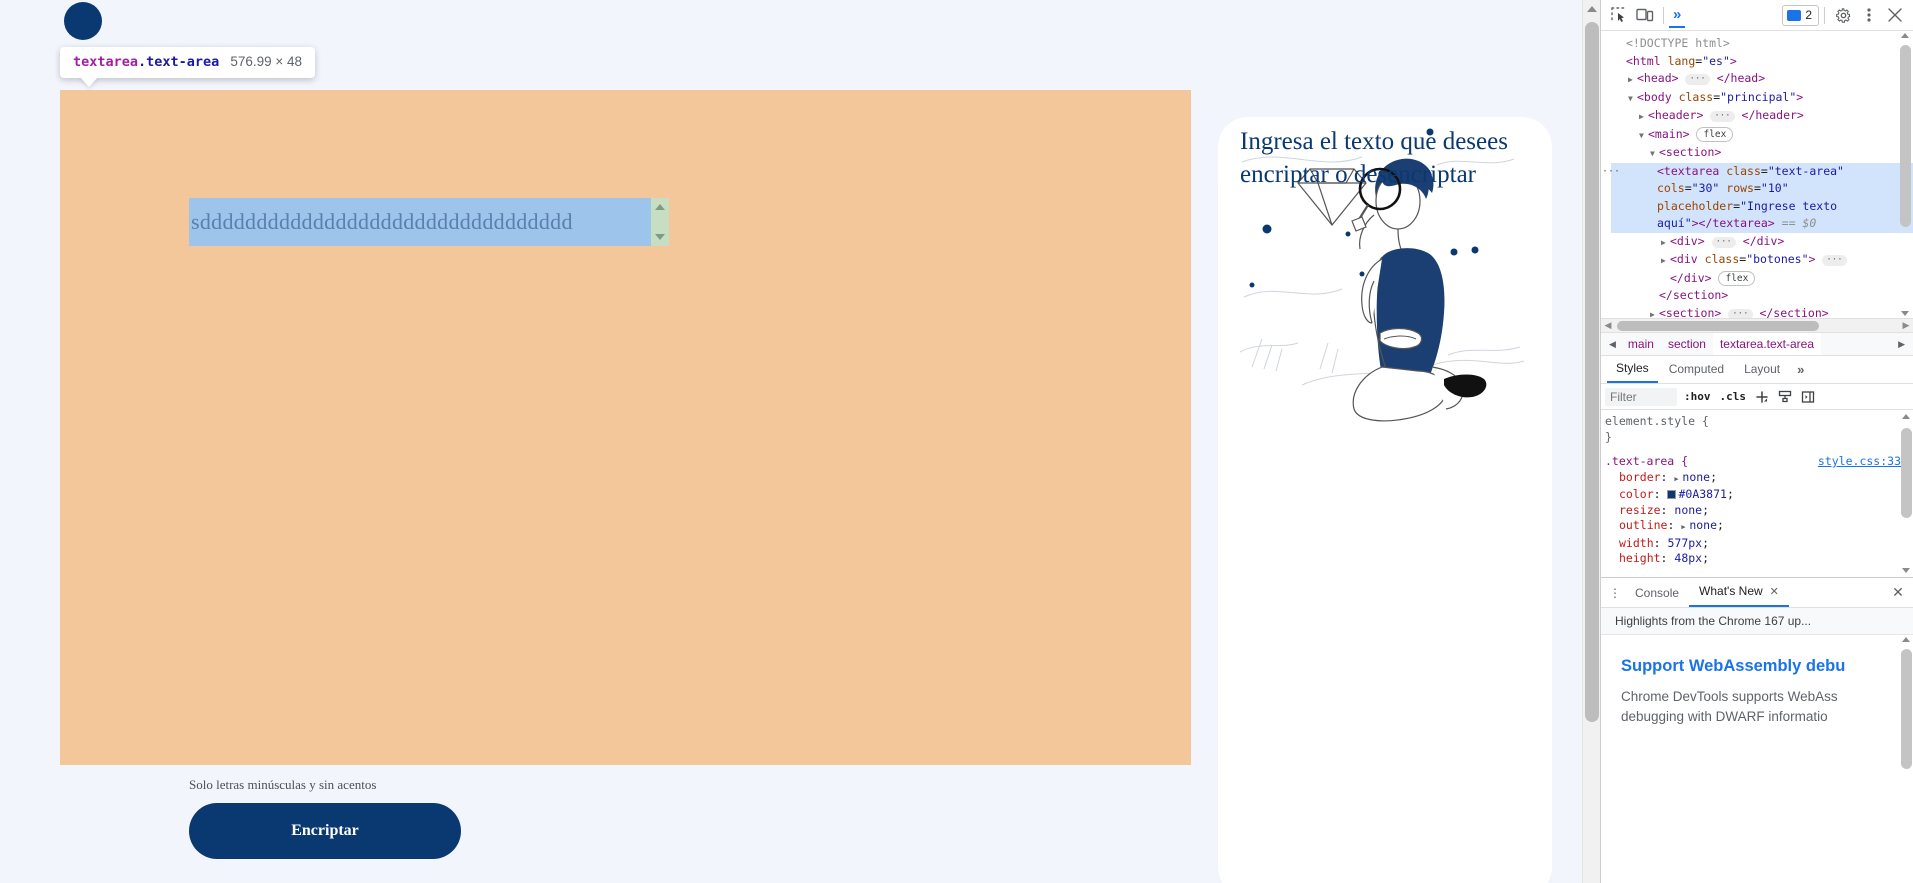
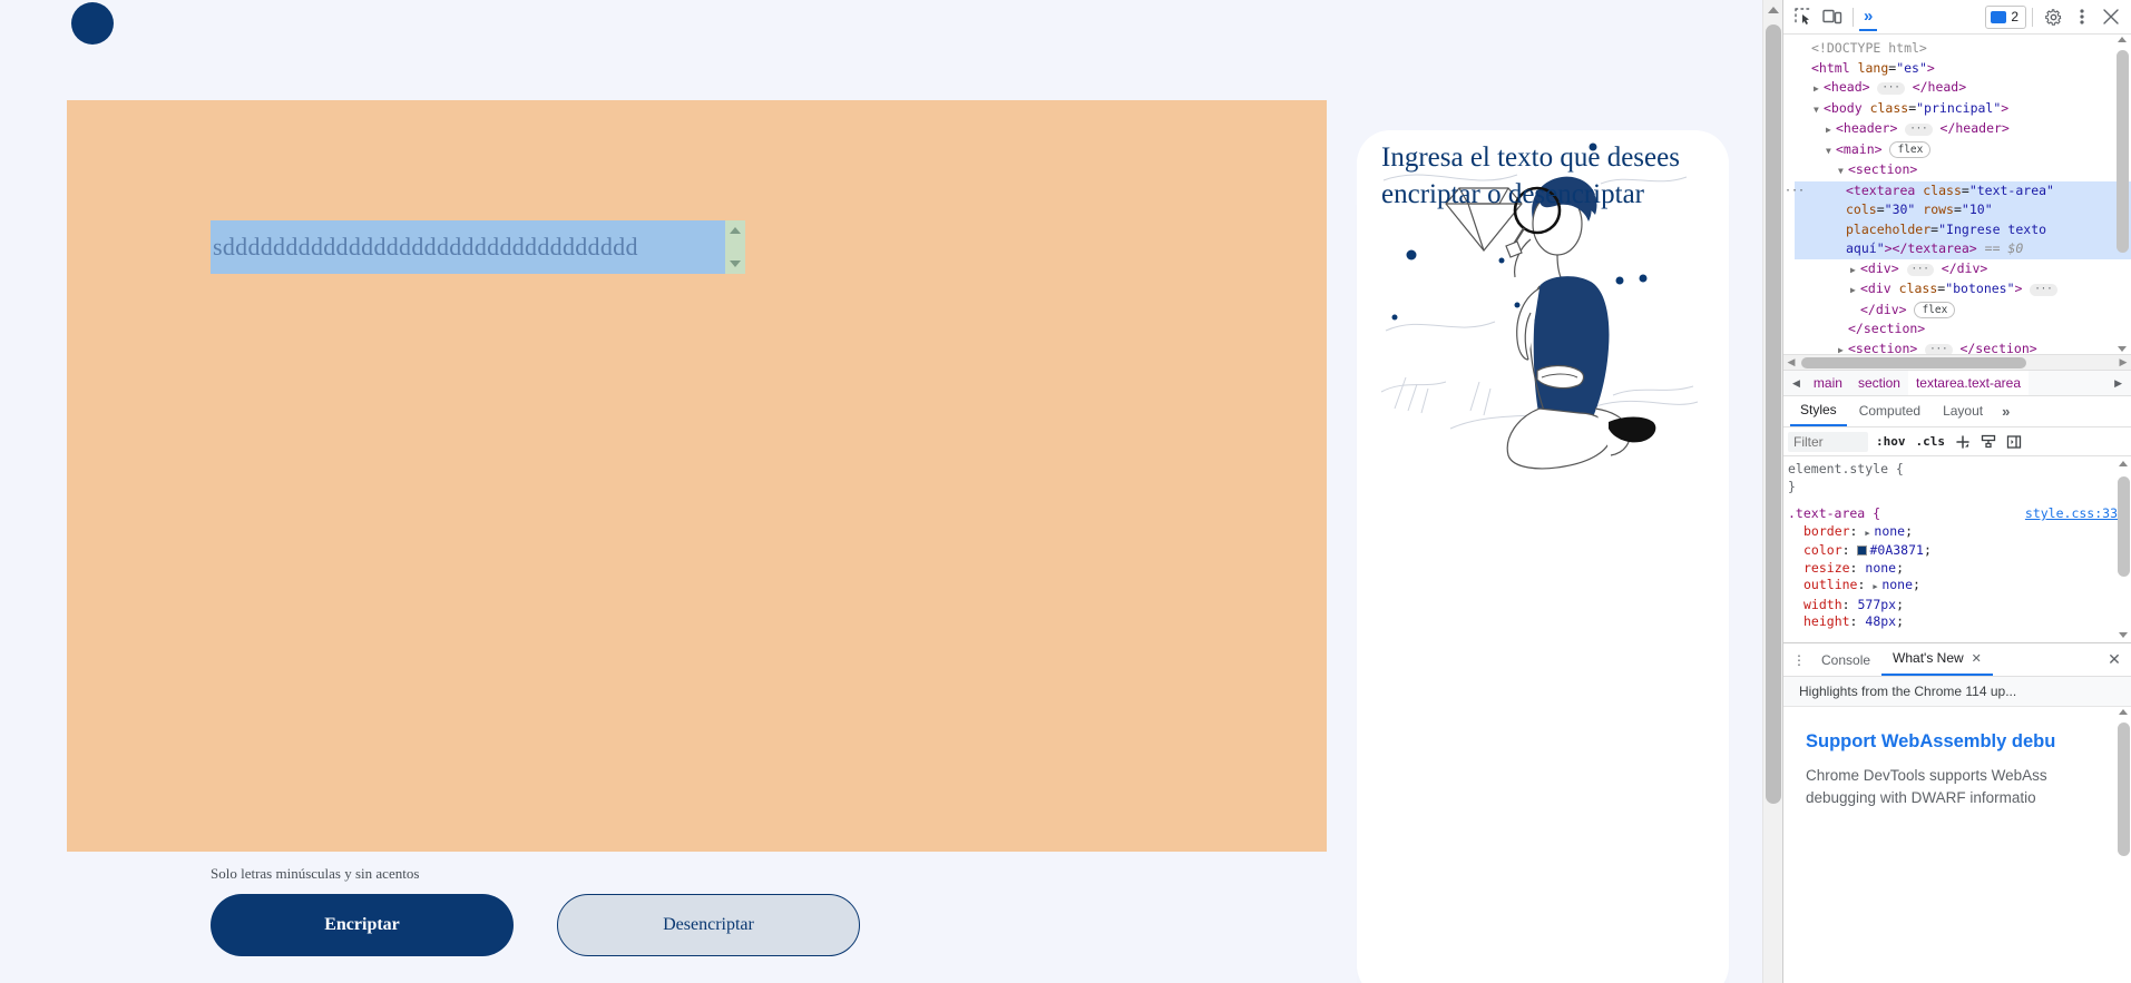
  sddddddddddddddddddddddddddddddddd
- textarea.text-area 576.99 × 48
  Solo letras minúsculas y sin acentos
  Encriptar
+ Desencriptar
  Ingresa el texto que desees encriptar o desencriptar
  »
  2
  <!DOCTYPE html>
  <html lang="es">
  ▶ <head> ··· </head>
  ▼ <body class="principal">
  ▶ <header> ··· </header>
  ▼ <main> flex
  ▼ <section>
  ···
  <textarea class="text-area"
  cols="30" rows="10"
  placeholder="Ingrese texto
  aquí"></textarea> == $0
  ▶ <div> ··· </div>
  ▶ <div class="botones"> ···
  </div> flex
  </section>
  ▶ <section> ··· </section>
  ◀
  ▶
  ◀
  main
  section
  textarea.text-area
  ▶
  Styles
  Computed
  Layout
  »
  Filter
  :hov
  .cls
  element.style {
  }
  .text-area {
  style.css:33
  border: ▶ none;
  color: #0A3871;
  resize: none;
  outline: ▶ none;
  width: 577px;
  height: 48px;
  ⋮
  Console
  What's New ✕
  ✕
- Highlights from the Chrome 167 up...
+ Highlights from the Chrome 114 up...
  Support WebAssembly debu
  Chrome DevTools supports WebAss debugging with DWARF informatio
